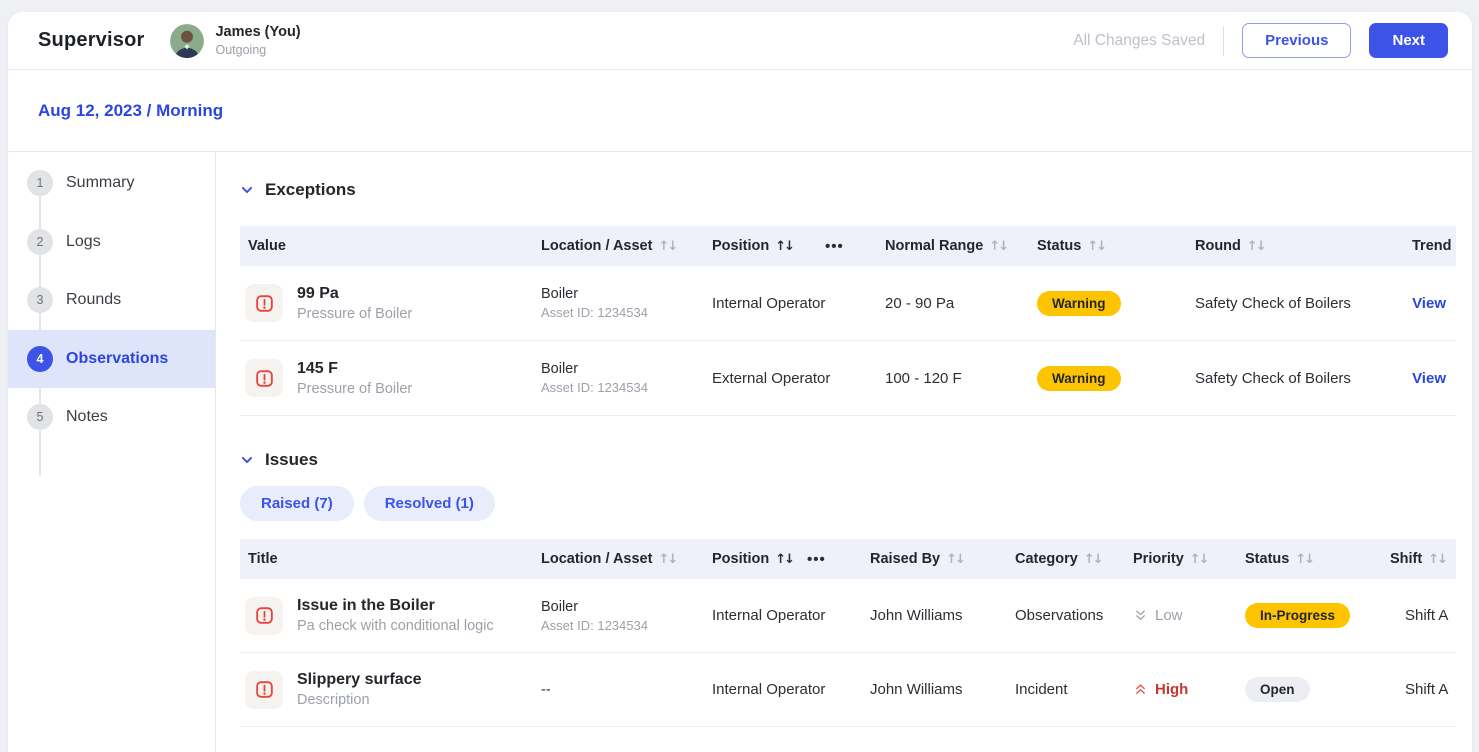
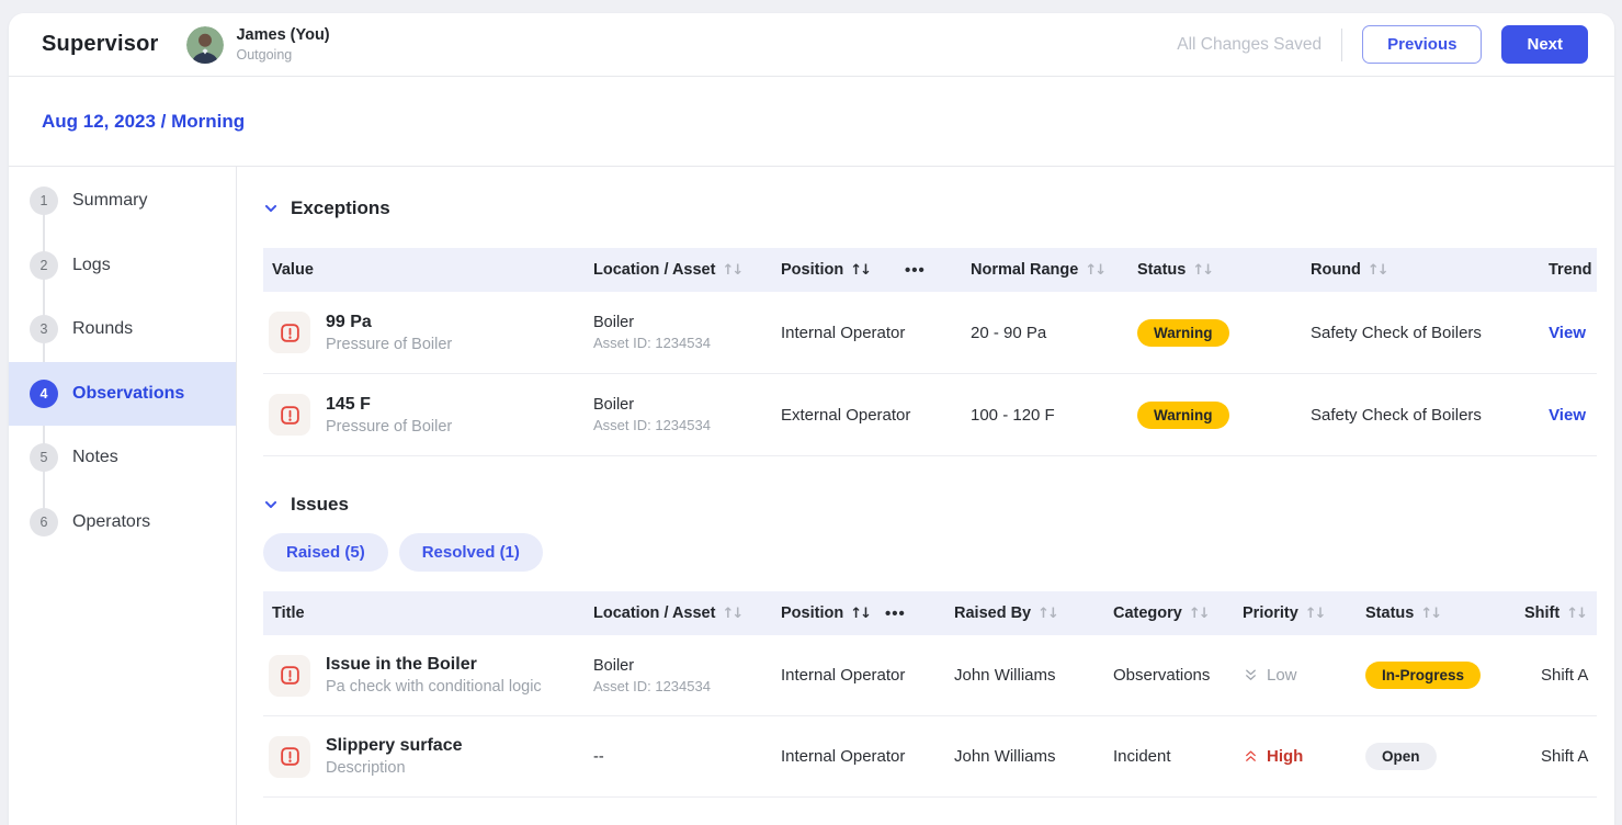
  Supervisor
  James (You)
  Outgoing
  All Changes Saved
  Previous
  Next
  Aug 12, 2023 / Morning
  1
  Summary
  2
  Logs
  3
  Rounds
  4
  Observations
  5
  Notes
+ 6
+ Operators
  Exceptions
  Value
  Location / Asset
  ↑↓
  Position
  ↑↓
  •••
  Normal Range
  ↑↓
  Status
  ↑↓
  Round
  ↑↓
  Trend
  99 Pa
  Pressure of Boiler
  Boiler
  Asset ID: 1234534
  Internal Operator
  20 - 90 Pa
  Warning
  Safety Check of Boilers
  View
  145 F
  Pressure of Boiler
  Boiler
  Asset ID: 1234534
  External Operator
  100 - 120 F
  Warning
  Safety Check of Boilers
  View
  Issues
- Raised (7)
+ Raised (5)
  Resolved (1)
  Title
  Location / Asset
  ↑↓
  Position
  ↑↓
  •••
  Raised By
  ↑↓
  Category
  ↑↓
  Priority
  ↑↓
  Status
  ↑↓
  Shift
  ↑↓
  Issue in the Boiler
  Pa check with conditional logic
  Boiler
  Asset ID: 1234534
  Internal Operator
  John Williams
  Observations
  Low
  In-Progress
  Shift A
  Slippery surface
  Description
  --
  Internal Operator
  John Williams
  Incident
  High
  Open
  Shift A
